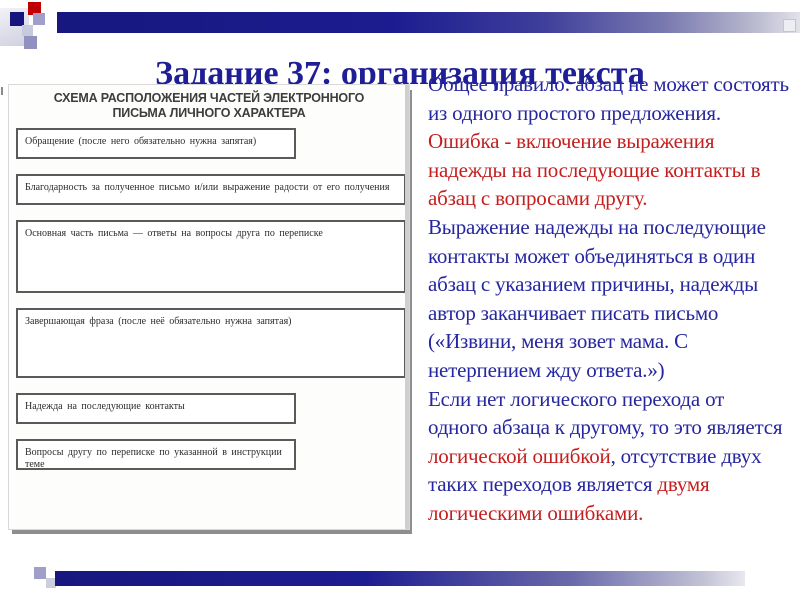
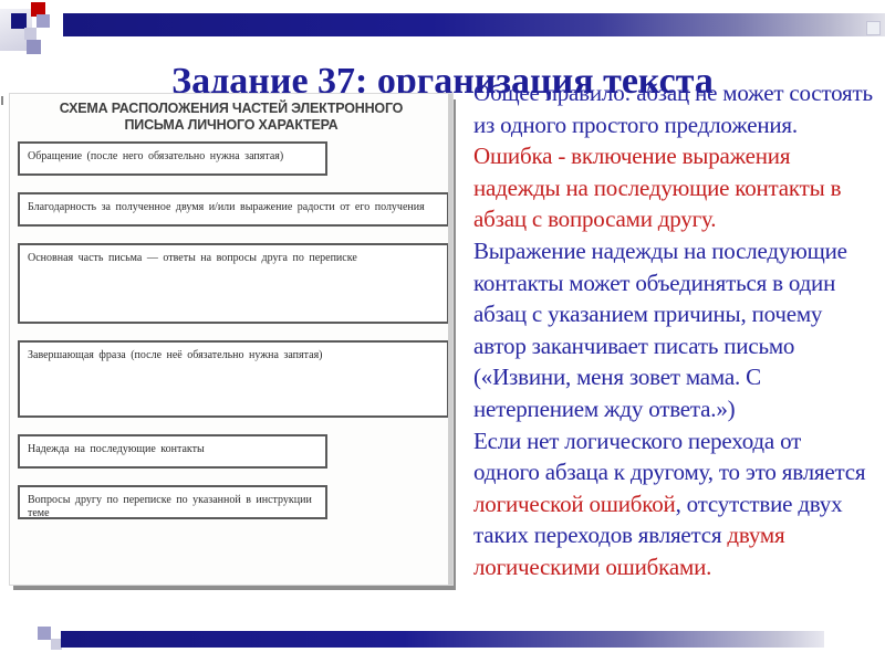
  Задание 37: организация текста
  СХЕМА РАСПОЛОЖЕНИЯ ЧАСТЕЙ ЭЛЕКТРОННОГО
  ПИСЬМА ЛИЧНОГО ХАРАКТЕРА
  Обращение (после него обязательно нужна запятая)
- Благодарность за полученное письмо и/или выражение радости от его получения
+ Благодарность за полученное двумя и/или выражение радости от его получения
  Основная часть письма — ответы на вопросы друга по переписке
  Завершающая фраза (после неё обязательно нужна запятая)
  Надежда на последующие контакты
  Вопросы другу по переписке по указанной в инструкции теме
  Общее правило: абзац не может состоять
  из одного простого предложения.
  Ошибка - включение выражения
  надежды на последующие контакты в
  абзац с вопросами другу.
  Выражение надежды на последующие
  контакты может объединяться в один
- абзац с указанием причины, надежды
+ абзац с указанием причины, почему
  автор заканчивает писать письмо
  («Извини, меня зовет мама. С
  нетерпением жду ответа.»)
  Если нет логического перехода от
  одного абзаца к другому, то это является
  логической ошибкой, отсутствие двух
  таких переходов является двумя
  логическими ошибками.
